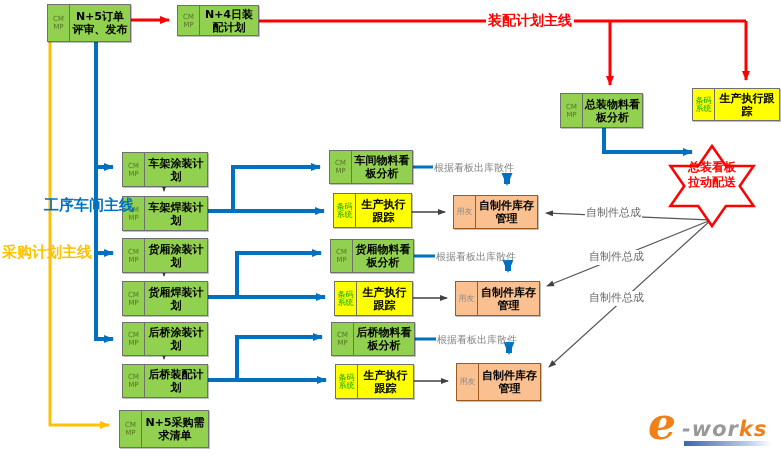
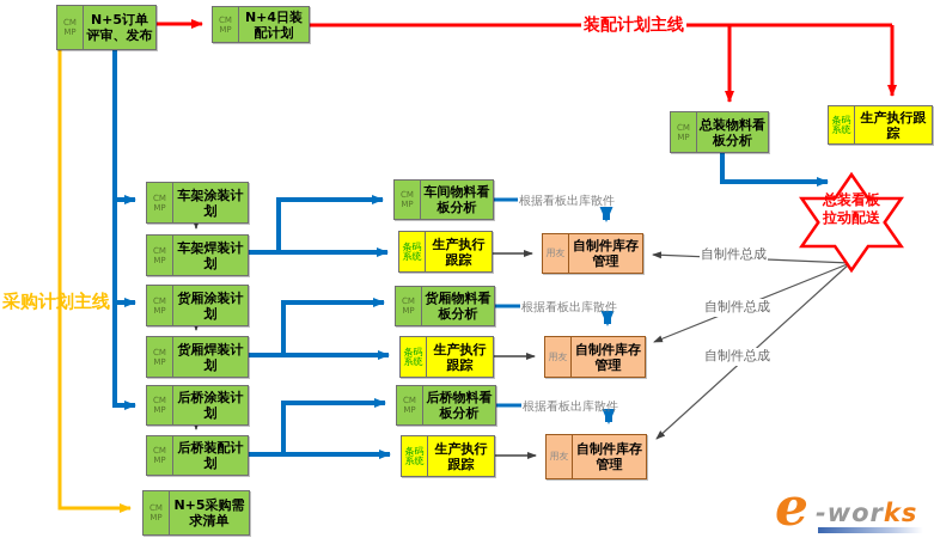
  CM MP
  N+5订单评审、发布
  CM MP
  N+4日装配计划
  CM MP
  总装物料看板分析
  CM MP
  车架涂装计划
  CM MP
  车架焊装计划
  CM MP
  货厢涂装计划
  CM MP
  货厢焊装计划
  CM MP
  后桥涂装计划
  CM MP
  后桥装配计划
  CM MP
  车间物料看板分析
  CM MP
  货厢物料看板分析
  CM MP
  后桥物料看板分析
  CM MP
  N+5采购需求清单
  条码系统
  生产执行跟踪
  条码系统
  生产执行跟踪
  条码系统
  生产执行跟踪
  条码系统
  生产执行跟踪
  用友
  自制件库存管理
  用友
  自制件库存管理
  用友
  自制件库存管理
  总装看板
  拉动配送
  装配计划主线
- 工序车间主线
  采购计划主线
  根据看板出库散件
  根据看板出库散件
  根据看板出库散件
  自制件总成
  自制件总成
  自制件总成
  e
  -works
